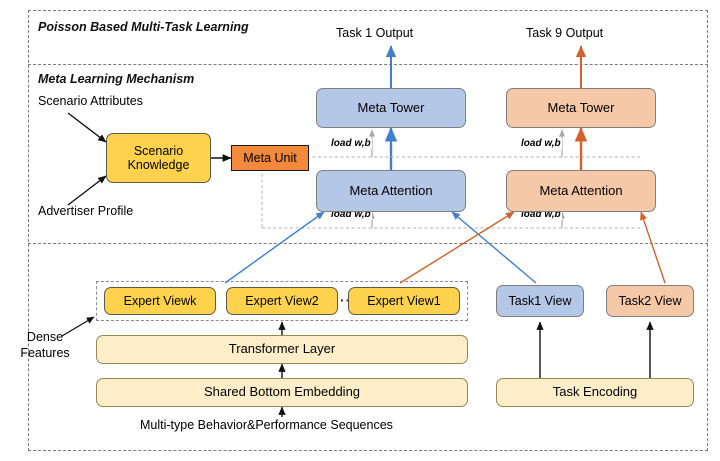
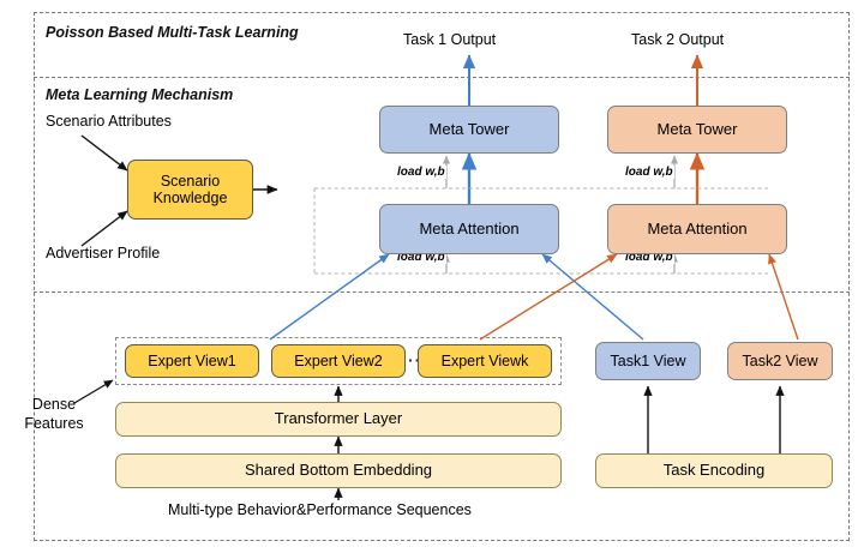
  Poisson Based Multi-Task Learning
  Meta Learning Mechanism
  Task 1 Output
- Task 9 Output
+ Task 2 Output
  Scenario Attributes
  Advertiser Profile
  load w,b
  load w,b
  load w,b
  load w,b
  Dense
  Features
  Multi-type Behavior&Performance Sequences
  Meta Tower
  Meta Tower
  Meta Attention
  Meta Attention
- Meta Unit
  Scenario
  Knowledge
- Expert Viewk
+ Expert View1
  Expert View2
- Expert View1
+ Expert Viewk
  Task1 View
  Task2 View
  Transformer Layer
  Shared Bottom Embedding
  Task Encoding
